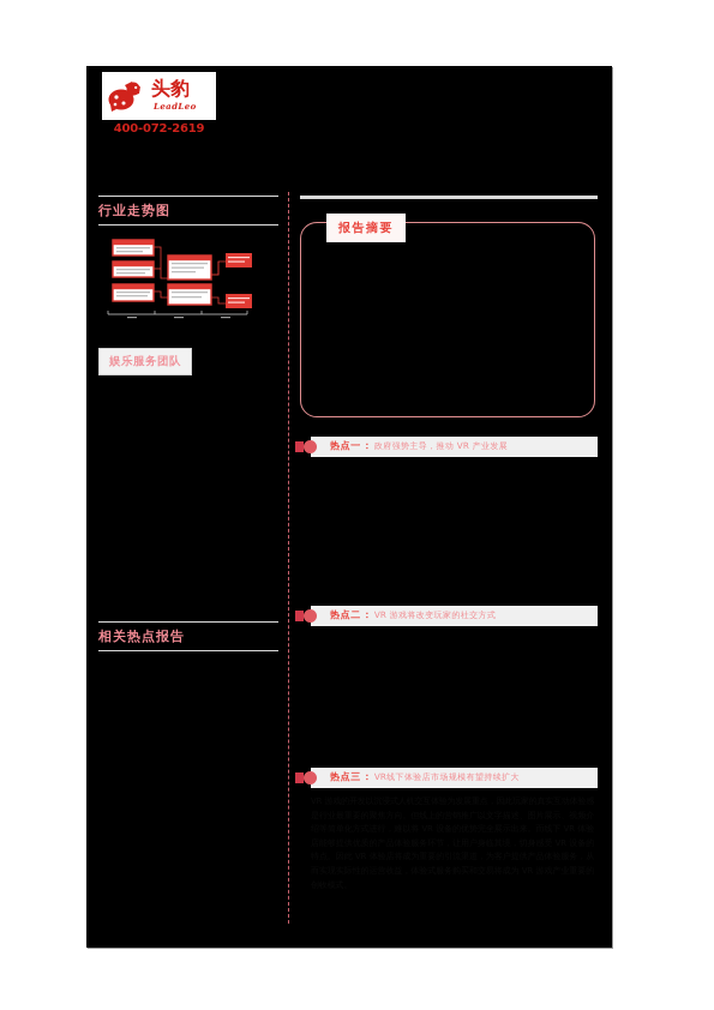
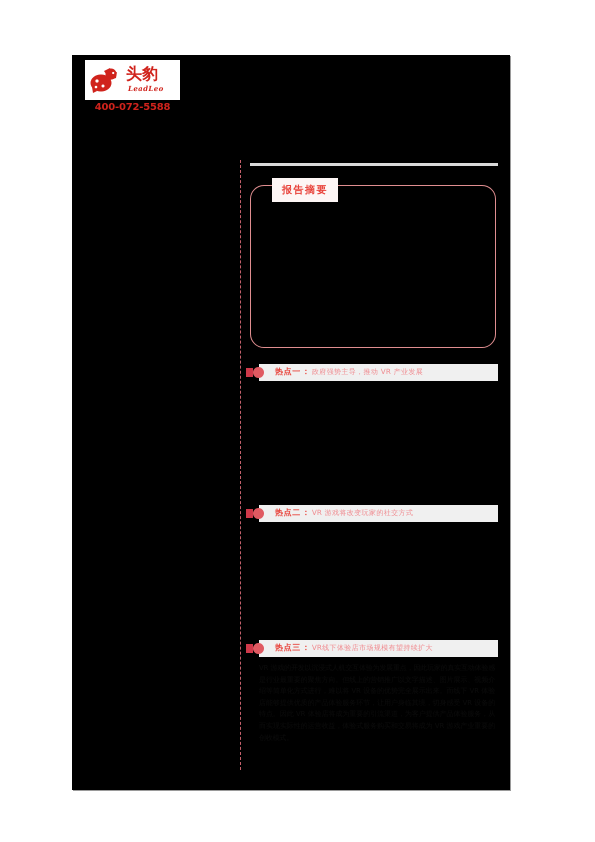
  头豹
  LeadLeo
- 400-072-2619
+ 400-072-5588
- 行业走势图
- 娱乐服务团队
- 相关热点报告
  报告摘要
  热点一
  ：
  政府强势主导，推动 VR 产业发展
  热点二
  ：
  VR 游戏将改变玩家的社交方式
  热点三
  ：
  VR线下体验店市场规模有望持续扩大
